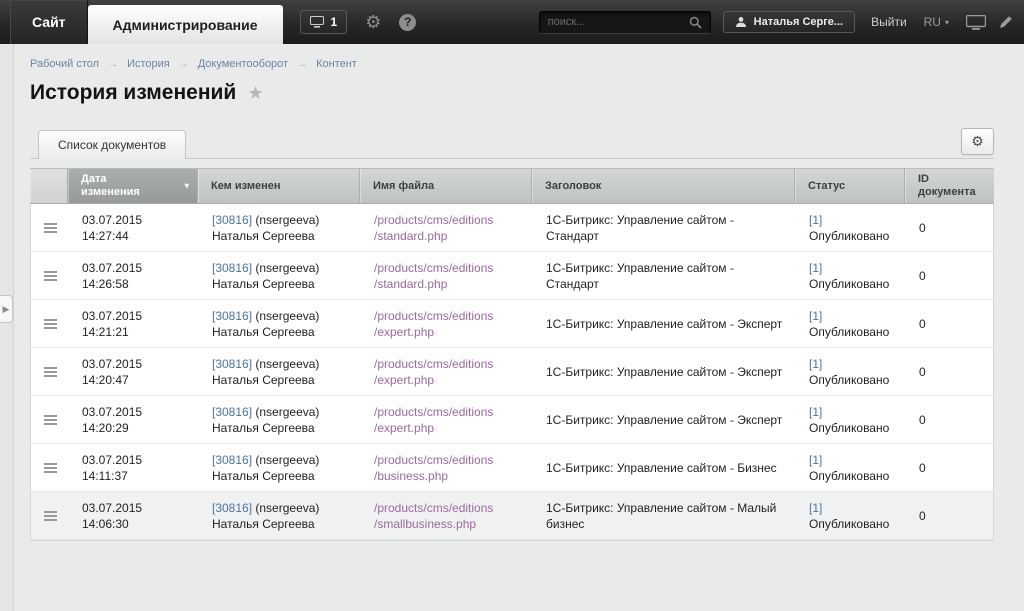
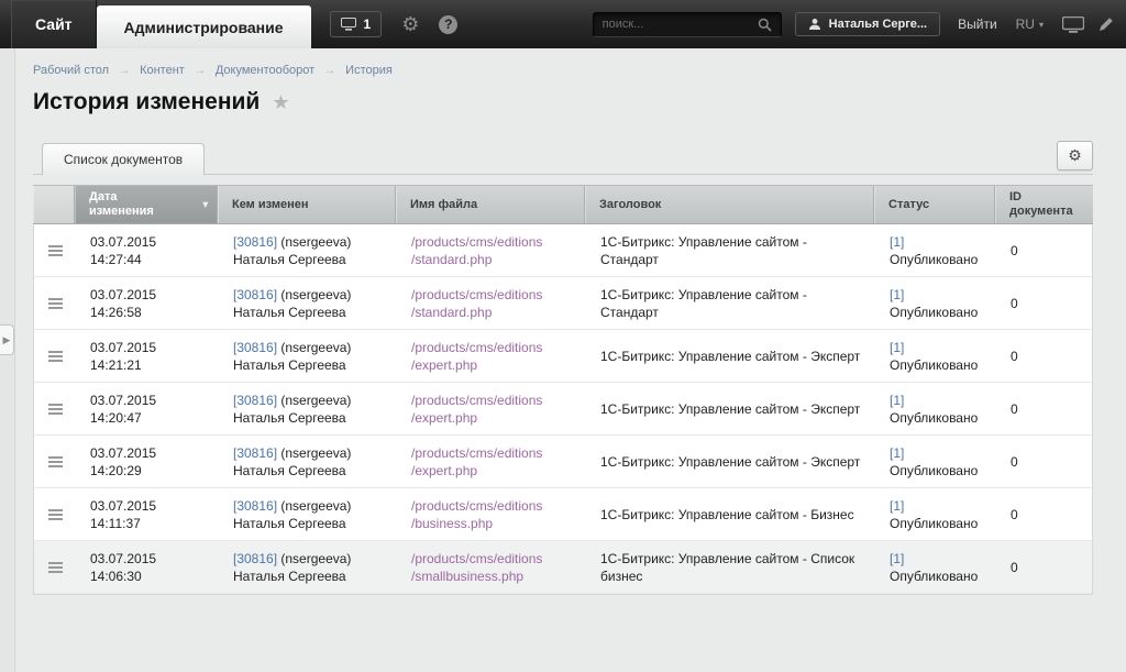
  Сайт
  Администрирование
  1
  ⚙
  ?
  поиск...
  Наталья Серге...
  Выйти
  RU
  ▾
  ▶
  Рабочий стол
  →
- История
+ Контент
  →
  Документооборот
  →
- Контент
+ История
  История изменений
  ★
  Список документов
  ⚙
  Дата изменения
  ▾
  Кем изменен
  Имя файла
  Заголовок
  Статус
  ID документа
  03.07.2015
  14:27:44
  [30816] (nsergeeva)
  Наталья Сергеева
  /products/cms/editions
  /standard.php
  1С-Битрикс: Управление сайтом - Стандарт
  [1] Опубликовано
  0
  03.07.2015
  14:26:58
  [30816] (nsergeeva)
  Наталья Сергеева
  /products/cms/editions
  /standard.php
  1С-Битрикс: Управление сайтом - Стандарт
  [1] Опубликовано
  0
  03.07.2015
  14:21:21
  [30816] (nsergeeva)
  Наталья Сергеева
  /products/cms/editions
  /expert.php
  1С-Битрикс: Управление сайтом - Эксперт
  [1] Опубликовано
  0
  03.07.2015
  14:20:47
  [30816] (nsergeeva)
  Наталья Сергеева
  /products/cms/editions
  /expert.php
  1С-Битрикс: Управление сайтом - Эксперт
  [1] Опубликовано
  0
  03.07.2015
  14:20:29
  [30816] (nsergeeva)
  Наталья Сергеева
  /products/cms/editions
  /expert.php
  1С-Битрикс: Управление сайтом - Эксперт
  [1] Опубликовано
  0
  03.07.2015
  14:11:37
  [30816] (nsergeeva)
  Наталья Сергеева
  /products/cms/editions
  /business.php
  1С-Битрикс: Управление сайтом - Бизнес
  [1] Опубликовано
  0
  03.07.2015
  14:06:30
  [30816] (nsergeeva)
  Наталья Сергеева
  /products/cms/editions
  /smallbusiness.php
- 1С-Битрикс: Управление сайтом - Малый бизнес
+ 1С-Битрикс: Управление сайтом - Список бизнес
  [1] Опубликовано
  0
